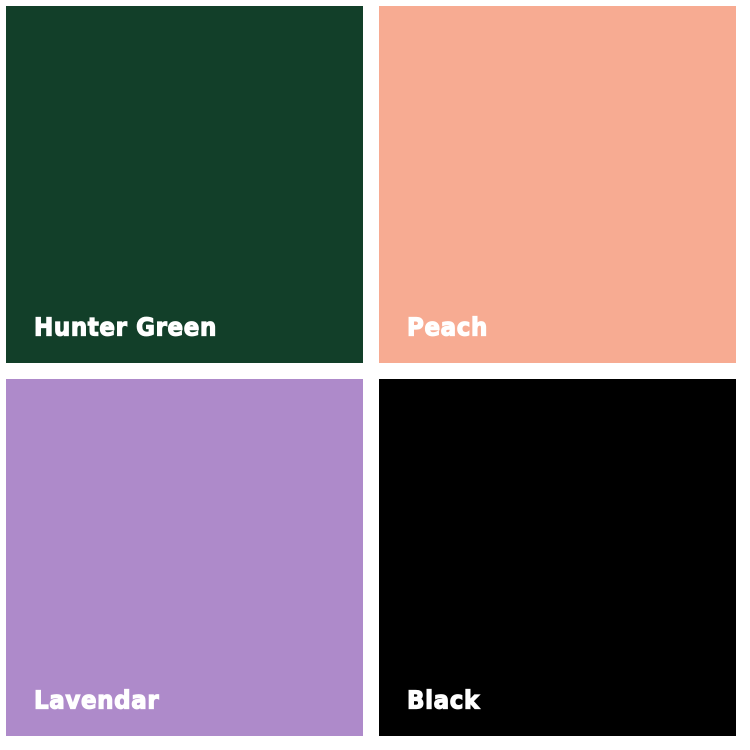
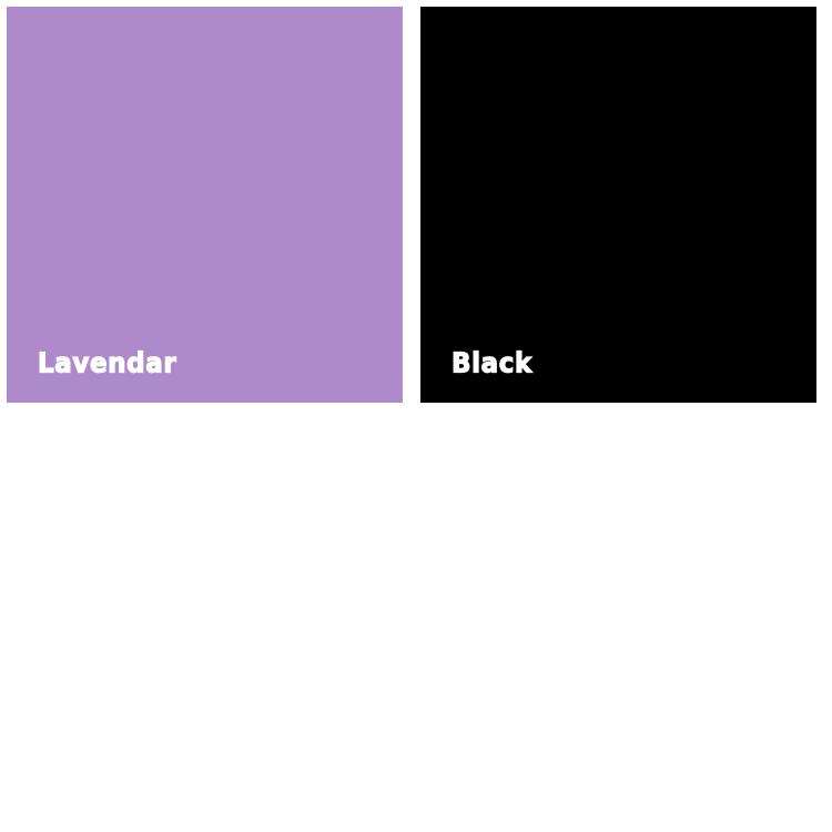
- Hunter Green
- Peach
  Lavendar
  Black
